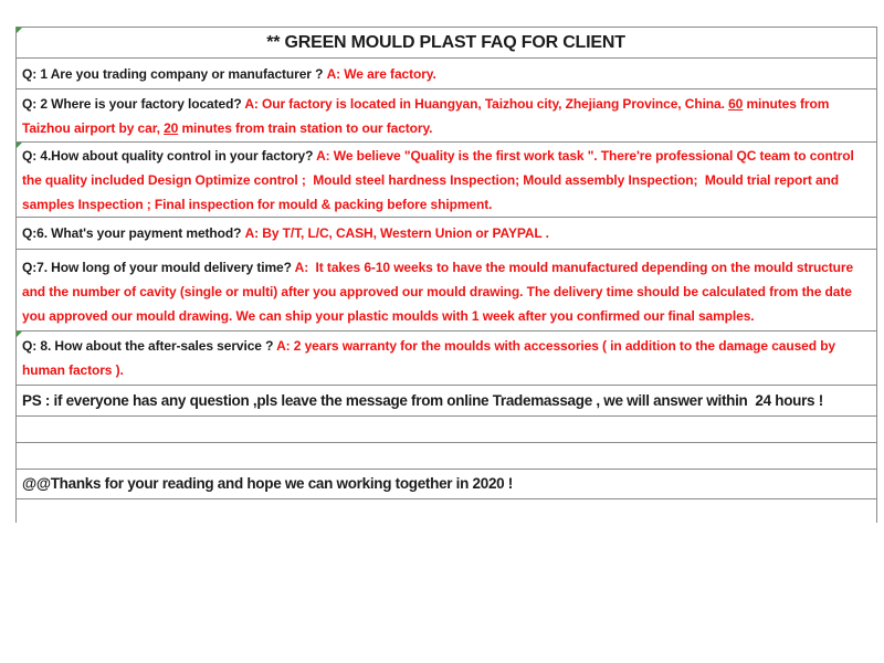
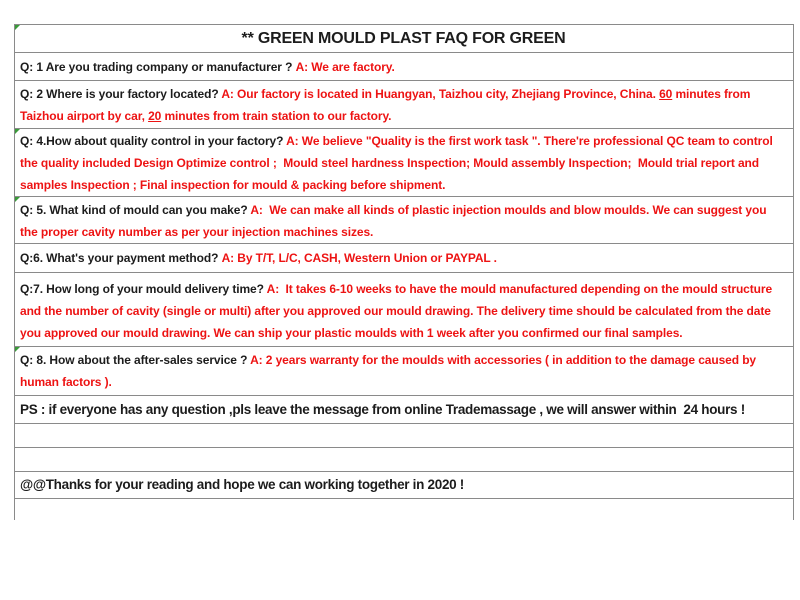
- ** GREEN MOULD PLAST FAQ FOR CLIENT
+ ** GREEN MOULD PLAST FAQ FOR GREEN
  Q: 1 Are you trading company or manufacturer ?
  A: We are factory.
  Q: 2 Where is your factory located? A: Our factory is located in Huangyan, Taizhou city, Zhejiang Province, China. 60 minutes from Taizhou airport by car, 20 minutes from train station to our factory.
  Q: 4.How about quality control in your factory? A: We believe "Quality is the first work task ". There're professional QC team to control the quality included Design Optimize control ; Mould steel hardness Inspection; Mould assembly Inspection; Mould trial report and samples Inspection ; Final inspection for mould & packing before shipment.
+ Q: 5. What kind of mould can you make? A: We can make all kinds of plastic injection moulds and blow moulds. We can suggest you the proper cavity number as per your injection machines sizes.
  Q:6. What's your payment method?
  A: By T/T, L/C, CASH, Western Union or PAYPAL .
  Q:7. How long of your mould delivery time? A: It takes 6-10 weeks to have the mould manufactured depending on the mould structure and the number of cavity (single or multi) after you approved our mould drawing. The delivery time should be calculated from the date you approved our mould drawing. We can ship your plastic moulds with 1 week after you confirmed our final samples.
  Q: 8. How about the after-sales service ? A: 2 years warranty for the moulds with accessories ( in addition to the damage caused by human factors ).
  PS : if everyone has any question ,pls leave the message from online Trademassage , we will answer within 24 hours !
  @@Thanks for your reading and hope we can working together in 2020 !
